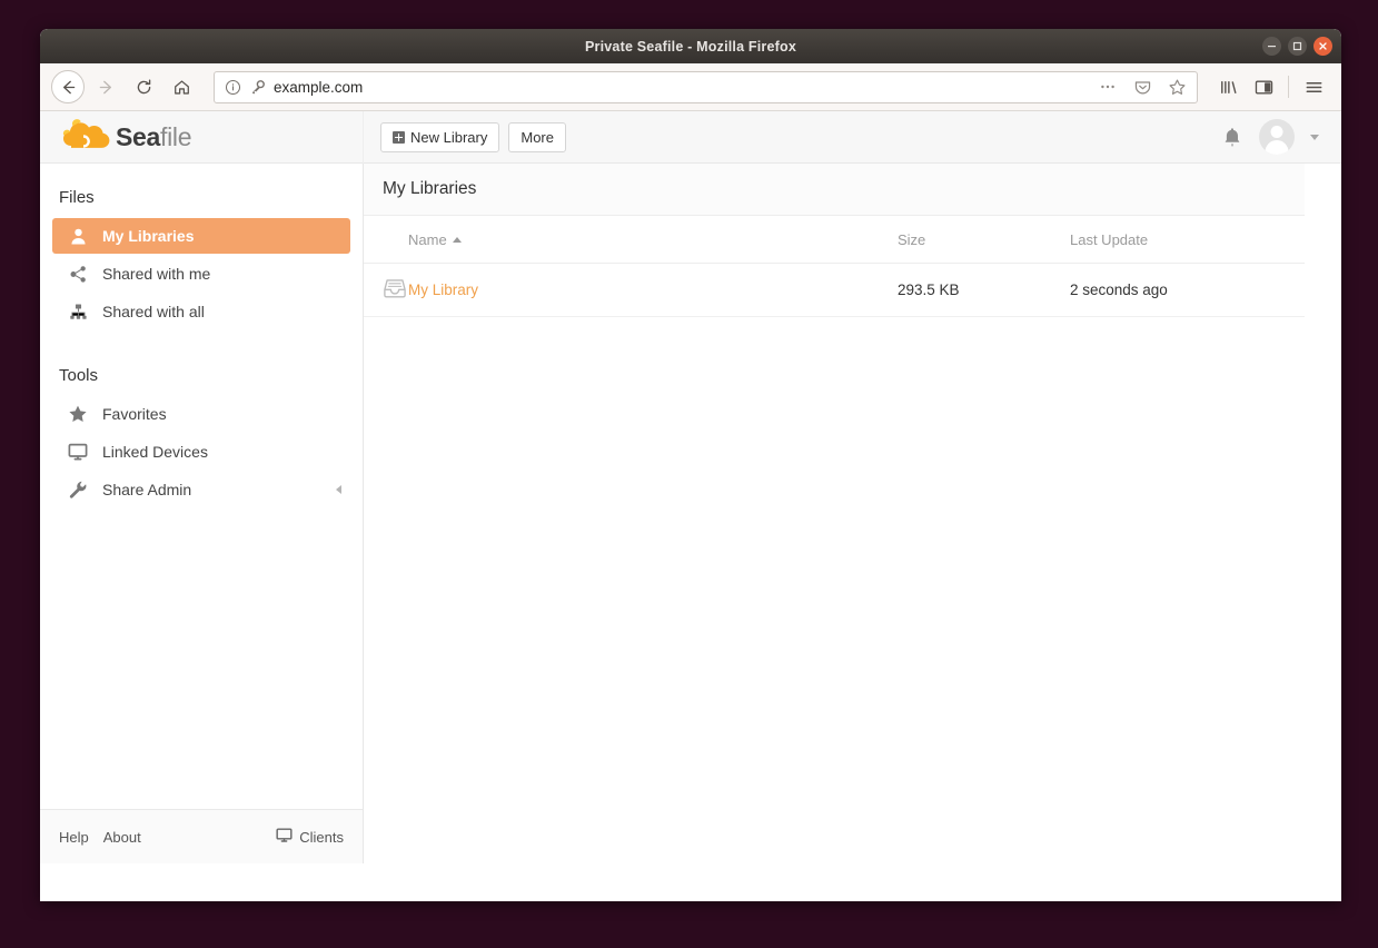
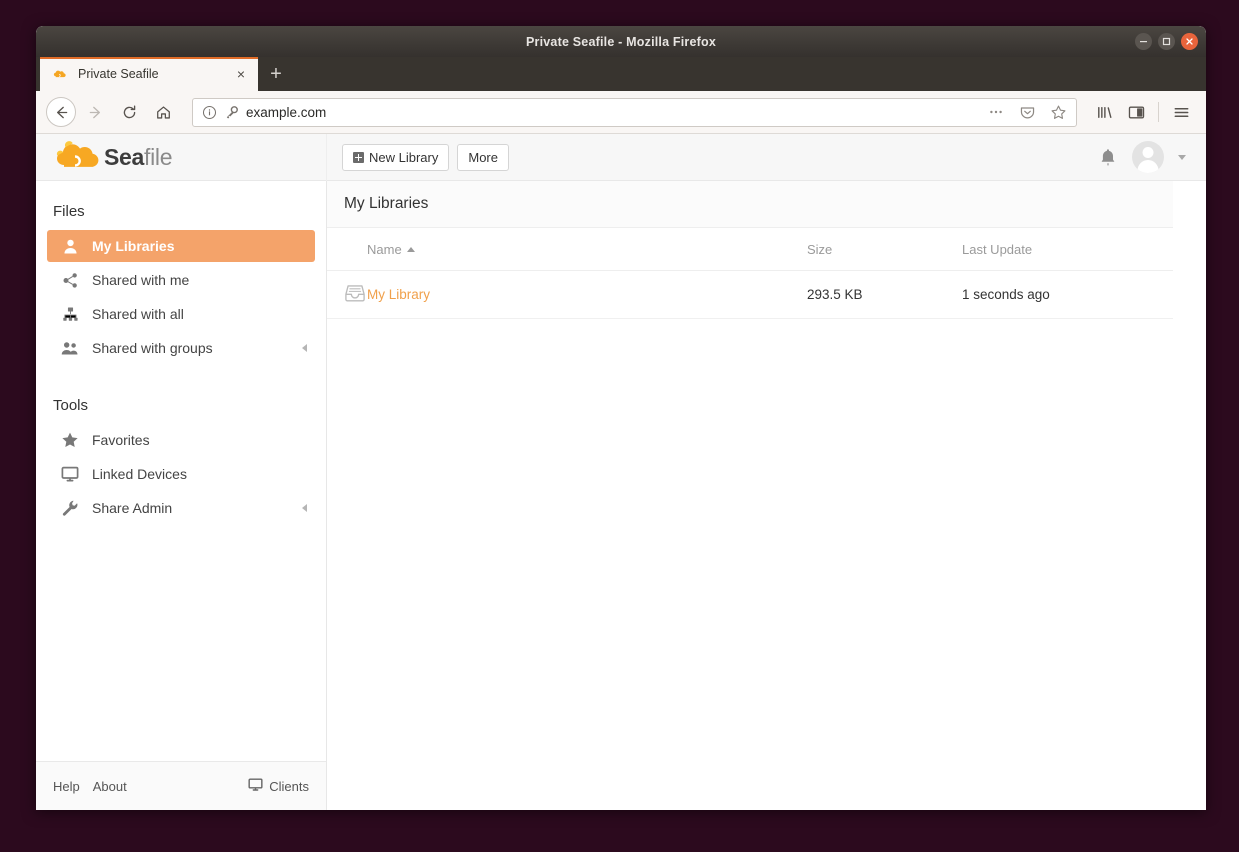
  Private Seafile - Mozilla Firefox
+ Private Seafile
+ ×
+ +
  example.com
  Seafile
  New Library
  More
  Files
  My Libraries
  Shared with me
  Shared with all
+ Shared with groups
  Tools
  Favorites
  Linked Devices
  Share Admin
  Help
  About
  Clients
  My Libraries
  	Name	Size	Last Update
- 	My Library	293.5 KB	2 seconds ago
+ 	My Library	293.5 KB	1 seconds ago
